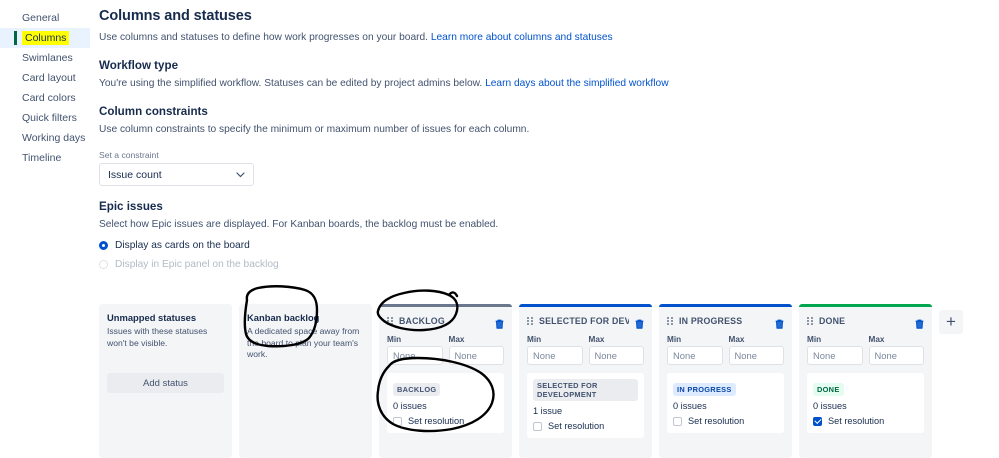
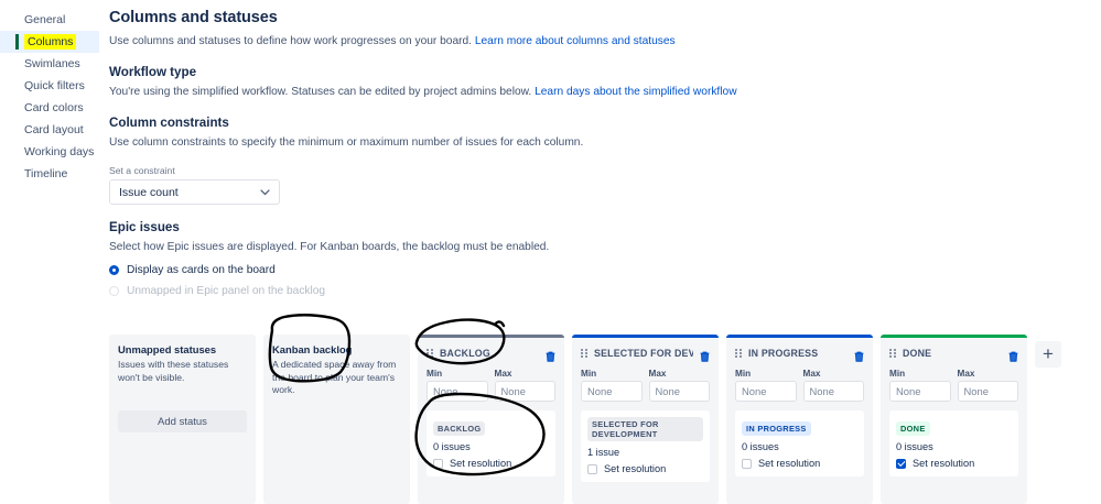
  General
  Columns
  Swimlanes
- Card layout
+ Quick filters
  Card colors
- Quick filters
+ Card layout
  Working days
  Timeline
  Columns and statuses
  Use columns and statuses to define how work progresses on your board. Learn more about columns and statuses
  Workflow type
  You're using the simplified workflow. Statuses can be edited by project admins below. Learn days about the simplified workflow
  Column constraints
  Use column constraints to specify the minimum or maximum number of issues for each column.
  Set a constraint
  Issue count
  Epic issues
  Select how Epic issues are displayed. For Kanban boards, the backlog must be enabled.
  Display as cards on the board
- Display in Epic panel on the backlog
+ Unmapped in Epic panel on the backlog
  Unmapped statuses
  Issues with these statuses won't be visible.
  Add status
  Kanban backlo
  A dedicated space away from t board to pn your team's work.
  BACKLOG
  Min
  None
  Max
  None
  BACKLOG
  0 issues
  Set resolution
  SELECTED FOR DEV
  Min
  None
  Max
  None
  SELECTED FOR DEVELOPMENT
  1 issue
  Set resolution
  IN PROGRESS
  Min
  None
  Max
  None
  IN PROGRESS
  0 issues
  Set resolution
  DONE
  Min
  None
  Max
  None
  DONE
  0 issues
  Set resolution
  +
